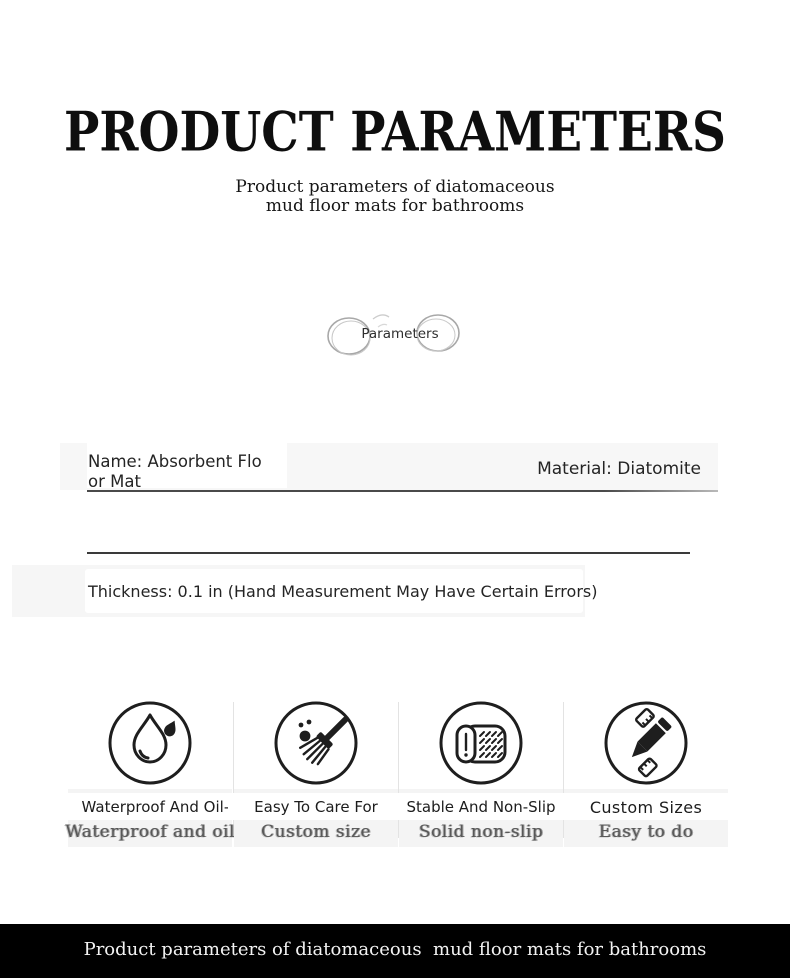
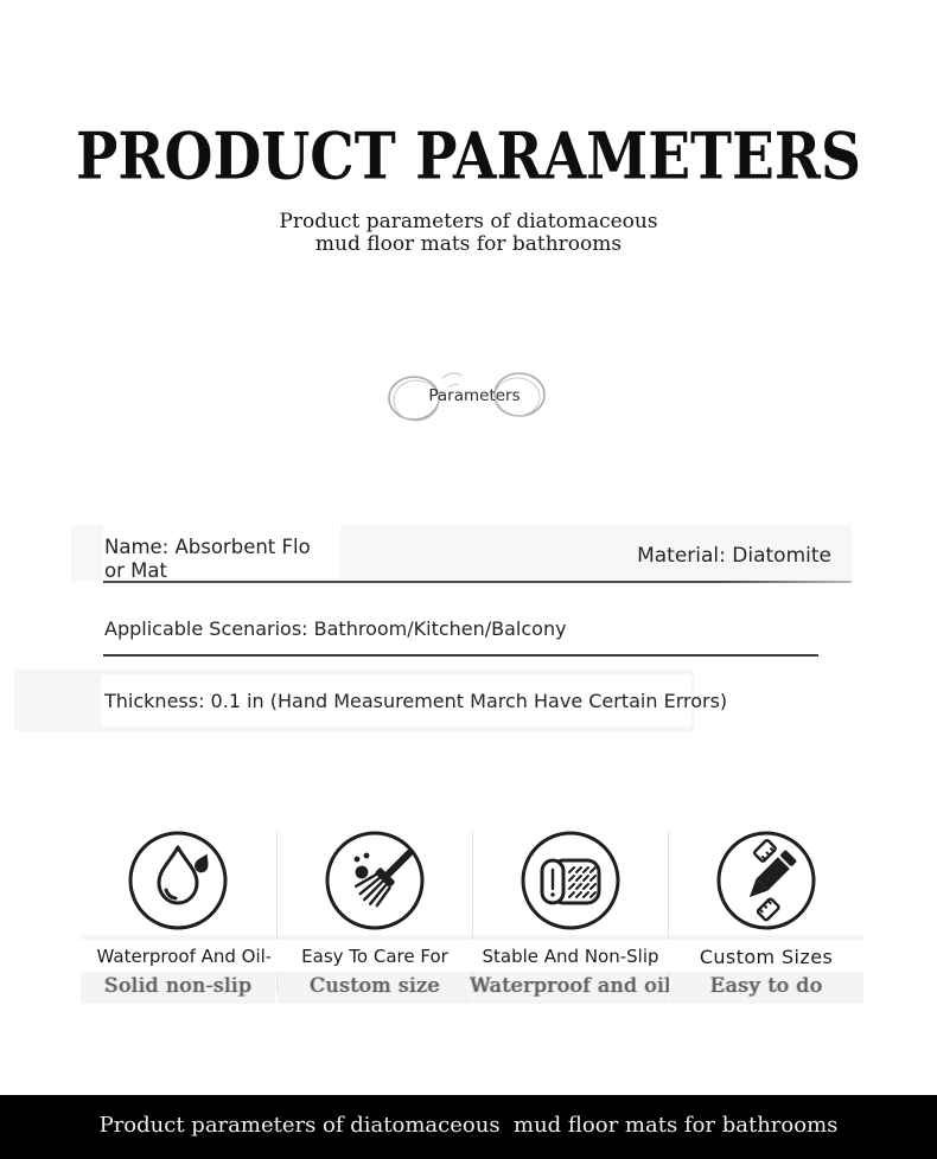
  PRODUCT PARAMETERS
  Product parameters of diatomaceous
  mud floor mats for bathrooms
  Parameters
  Name: Absorbent Flo
  or Mat
  Material: Diatomite
+ Applicable Scenarios: Bathroom/Kitchen/Balcony
- Thickness: 0.1 in (Hand Measurement May Have Certain Errors)
+ Thickness: 0.1 in (Hand Measurement March Have Certain Errors)
- Waterproof and oil
+ Solid non-slip
  Easy To Care For
  Custom size
  Stable And Non-Slip
- Solid non-slip
+ Waterproof and oil
  Custom Sizes
  Easy to do
  Product parameters of diatomaceous mud floor mats for bathrooms
